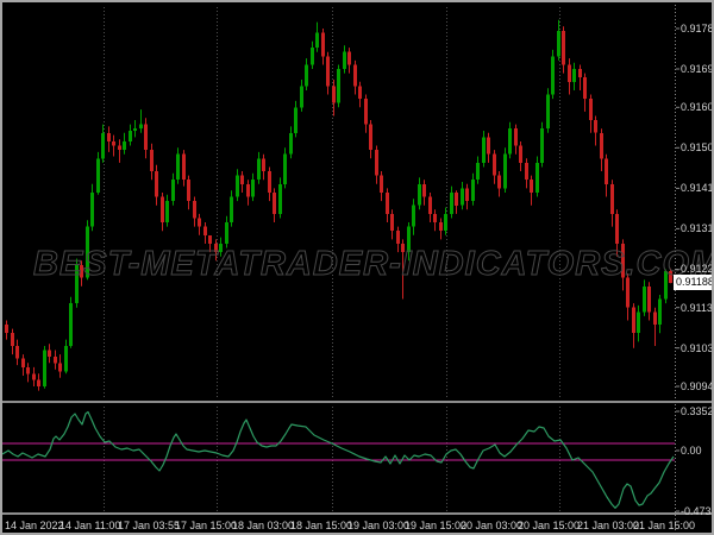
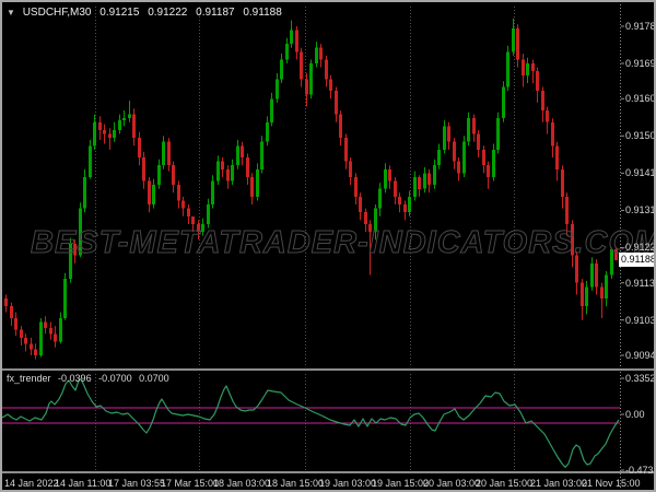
  BEST-METATRADER-INDICATORS.COM
+ ▼ USDCHF,M30 0.91215 0.91222 0.91187 0.91188
+ fx_trender -0.0396 -0.0700 0.0700
  0.91188
  0.9178
  0.9169
  0.9160
  0.9150
  0.9141
  0.9131
  0.9122
  0.9113
  0.9103
  0.9094
  0.3352
  0.00
  -0.473
  14 Jan 2022
  14 Jan 11:00
  17 Jan 03:55
- 17 Jan 15:00
+ 17 Mar 15:00
  18 Jan 03:00
  18 Jan 15:00
  19 Jan 03:00
  19 Jan 15:00
  20 Jan 03:00
  20 Jan 15:00
  21 Jan 03:00
- 21 Jan 15:00
+ 21 Nov 15:00
